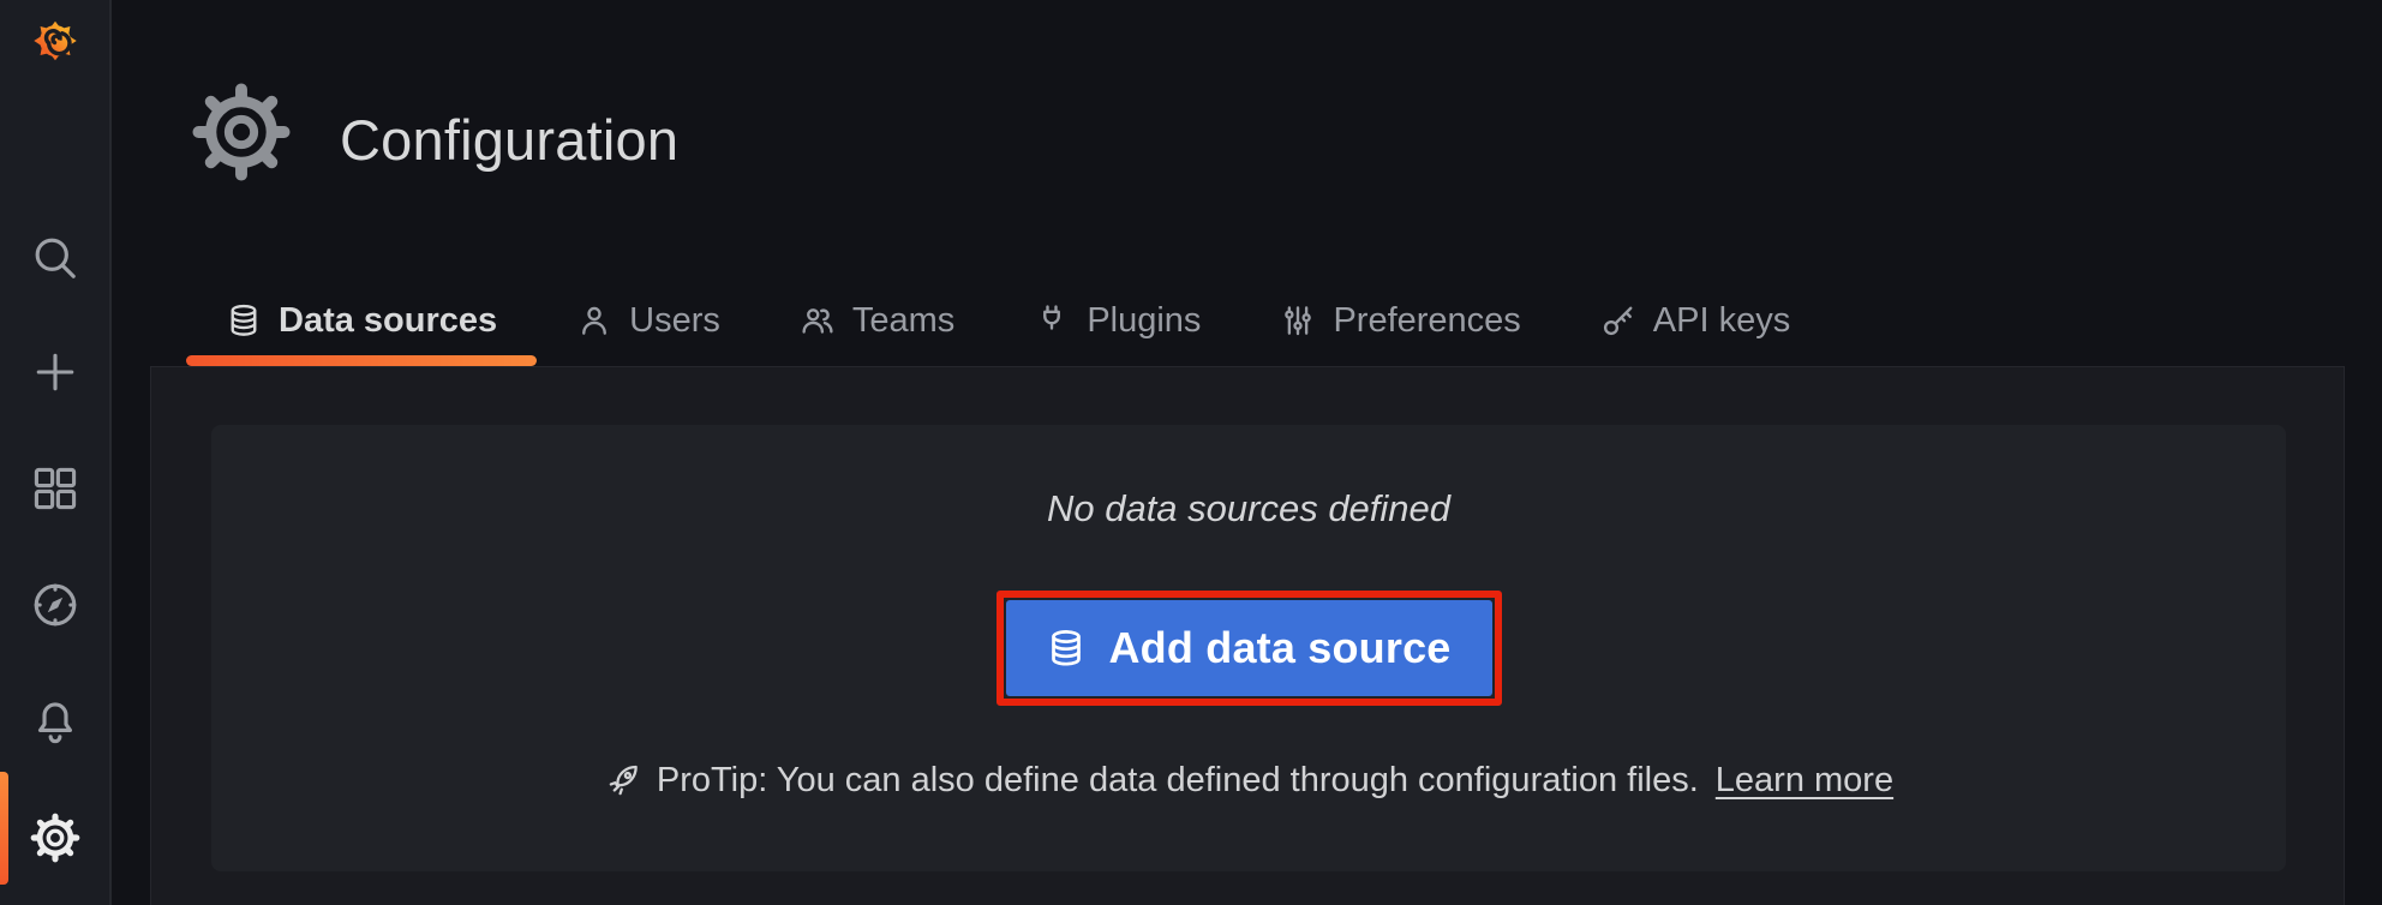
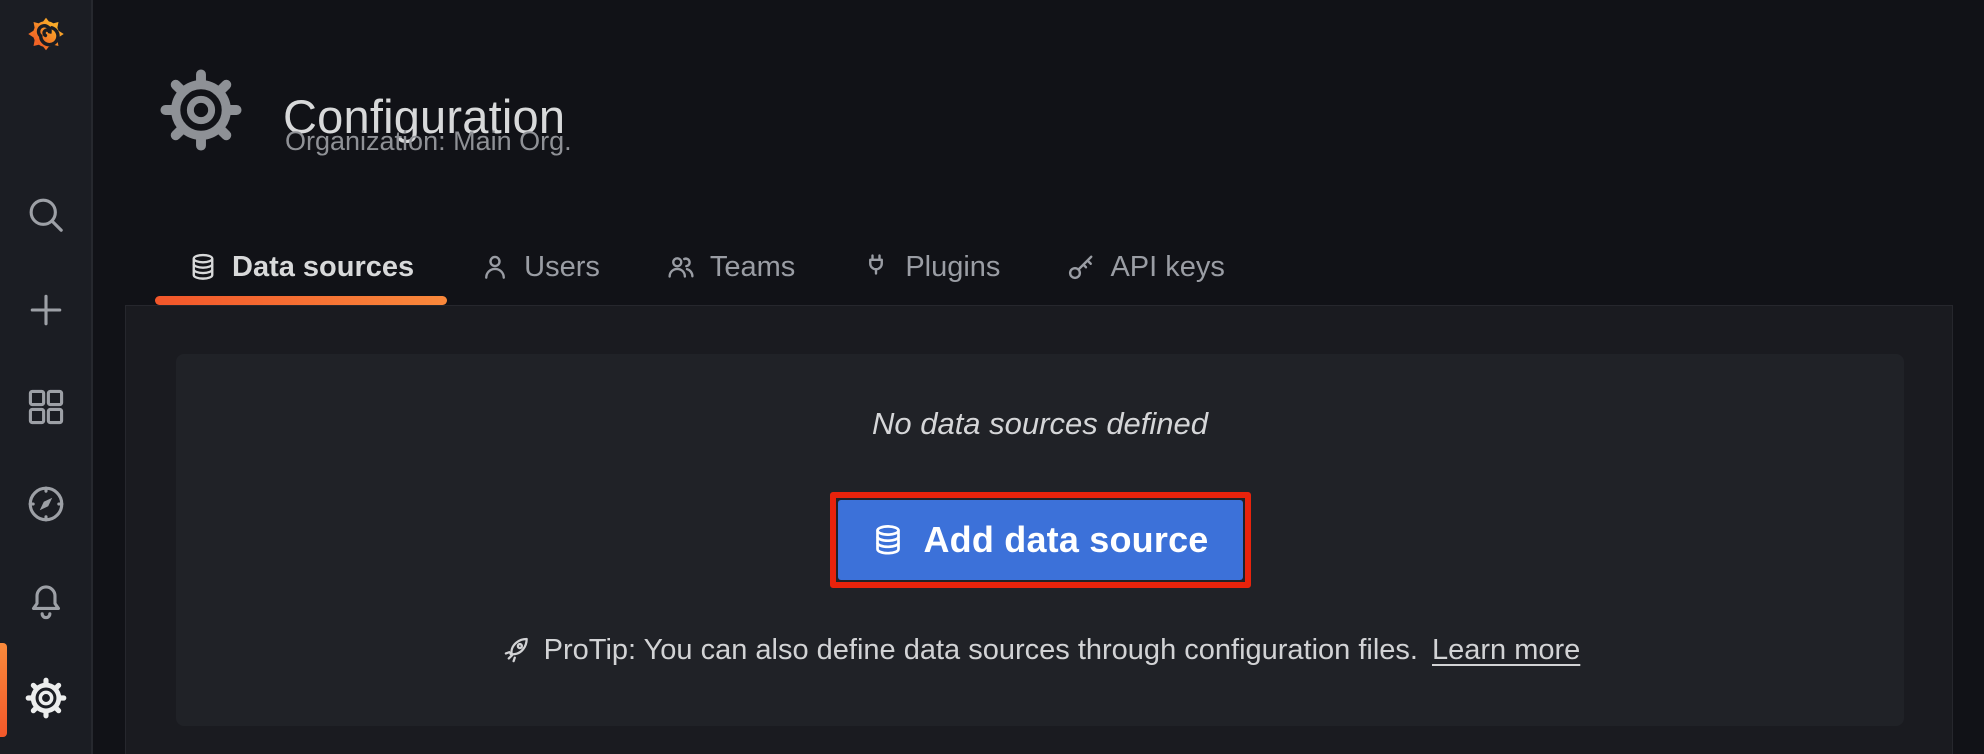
  Configuration
+ Organization: Main Org.
  Data sources
  Users
  Teams
  Plugins
- Preferences
  API keys
  No data sources defined
  Add data source
- ProTip: You can also define data defined through configuration files.
+ ProTip: You can also define data sources through configuration files.
  Learn more
